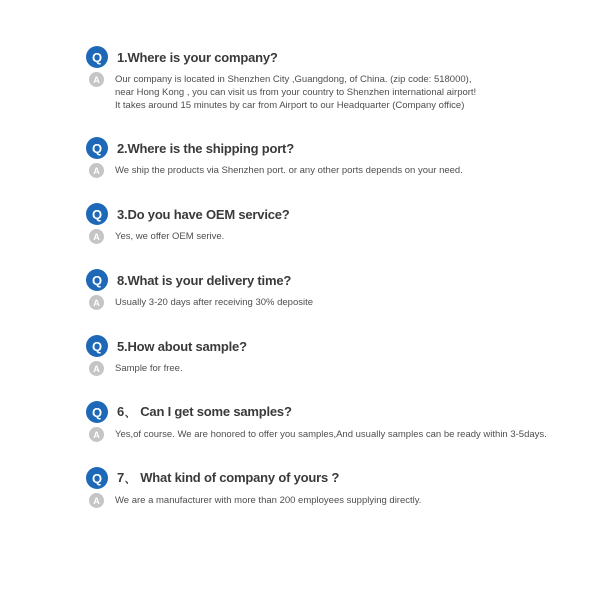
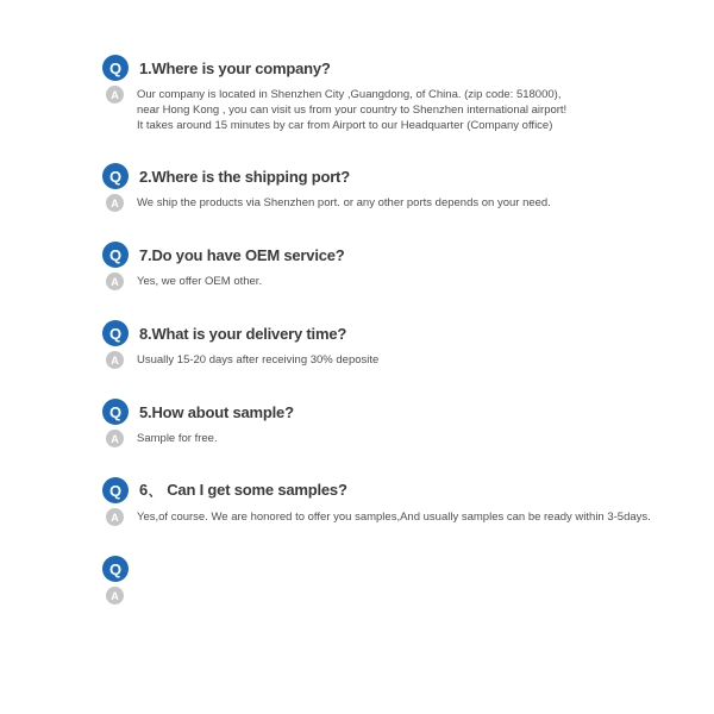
  Q
  1.Where is your company?
  A
  Our company is located in Shenzhen City ,Guangdong, of China. (zip code: 518000),
  near Hong Kong , you can visit us from your country to Shenzhen international airport!
  It takes around 15 minutes by car from Airport to our Headquarter (Company office)
  Q
  2.Where is the shipping port?
  A
  We ship the products via Shenzhen port. or any other ports depends on your need.
  Q
- 3.Do you have OEM service?
+ 7.Do you have OEM service?
  A
- Yes, we offer OEM serive.
+ Yes, we offer OEM other.
  Q
  8.What is your delivery time?
  A
- Usually 3-20 days after receiving 30% deposite
+ Usually 15-20 days after receiving 30% deposite
  Q
  5.How about sample?
  A
  Sample for free.
  Q
  6、 Can I get some samples?
  A
  Yes,of course. We are honored to offer you samples,And usually samples can be ready within 3-5days.
  Q
- 7、 What kind of company of yours ?
  A
- We are a manufacturer with more than 200 employees supplying directly.
